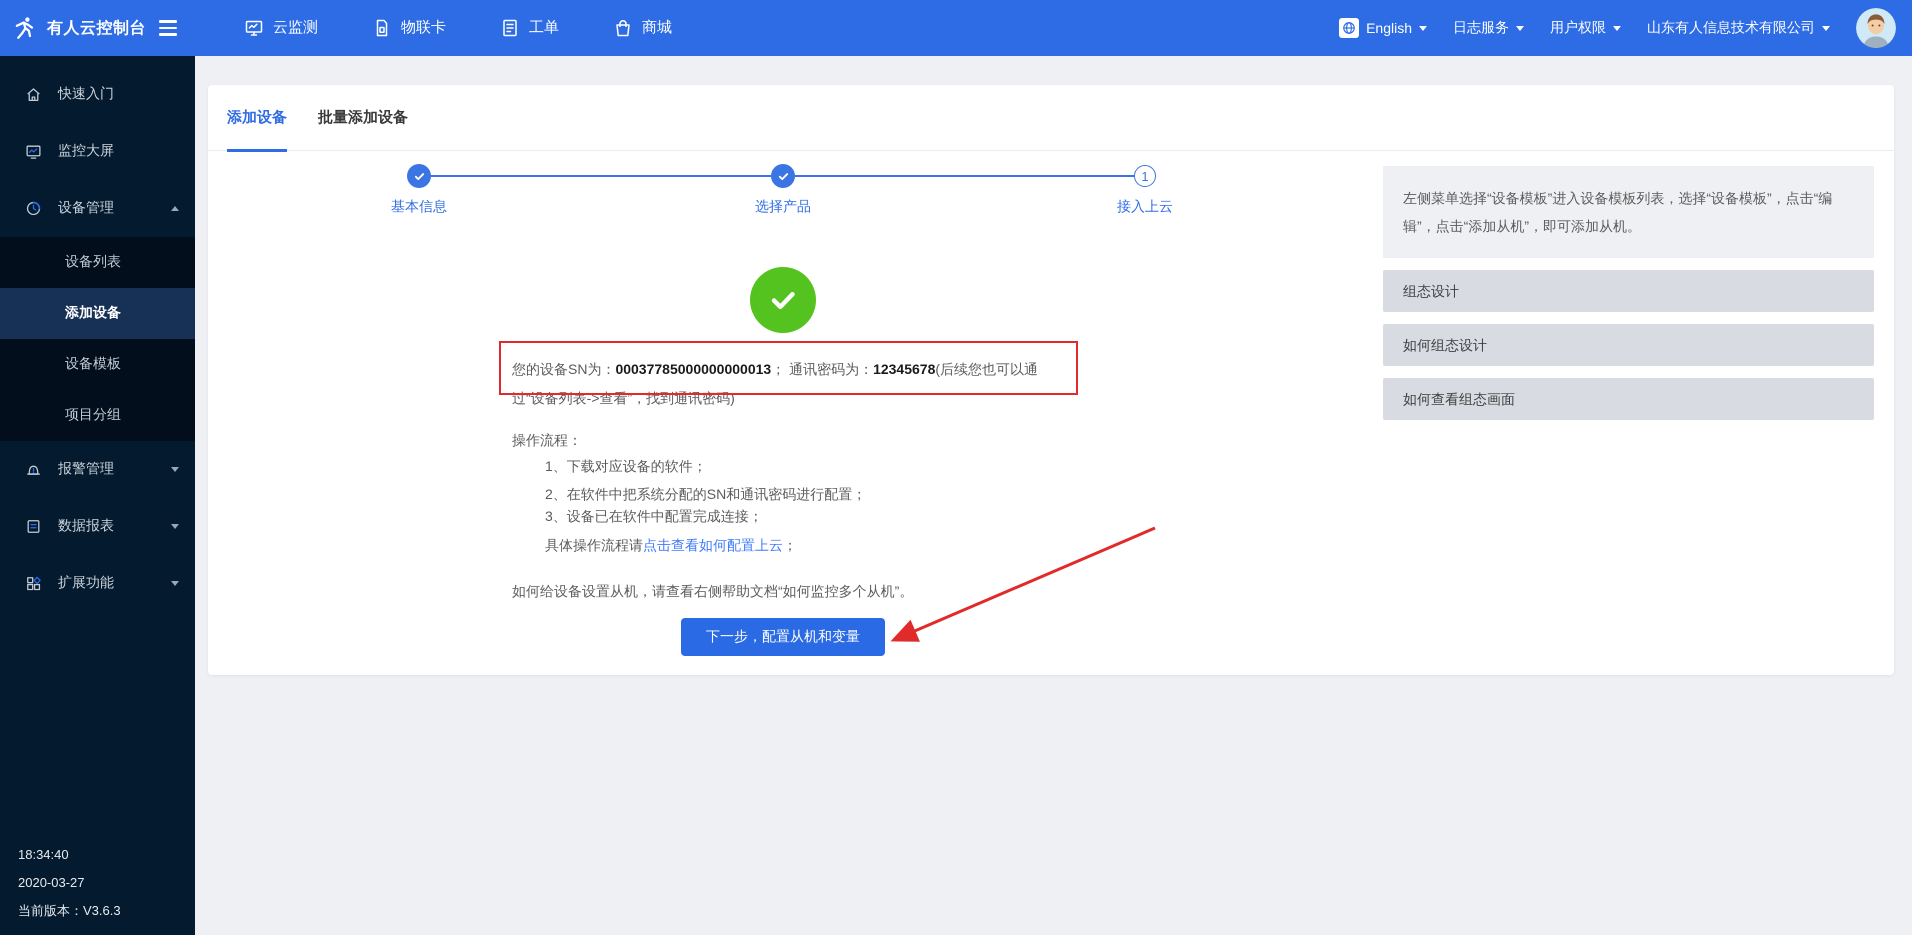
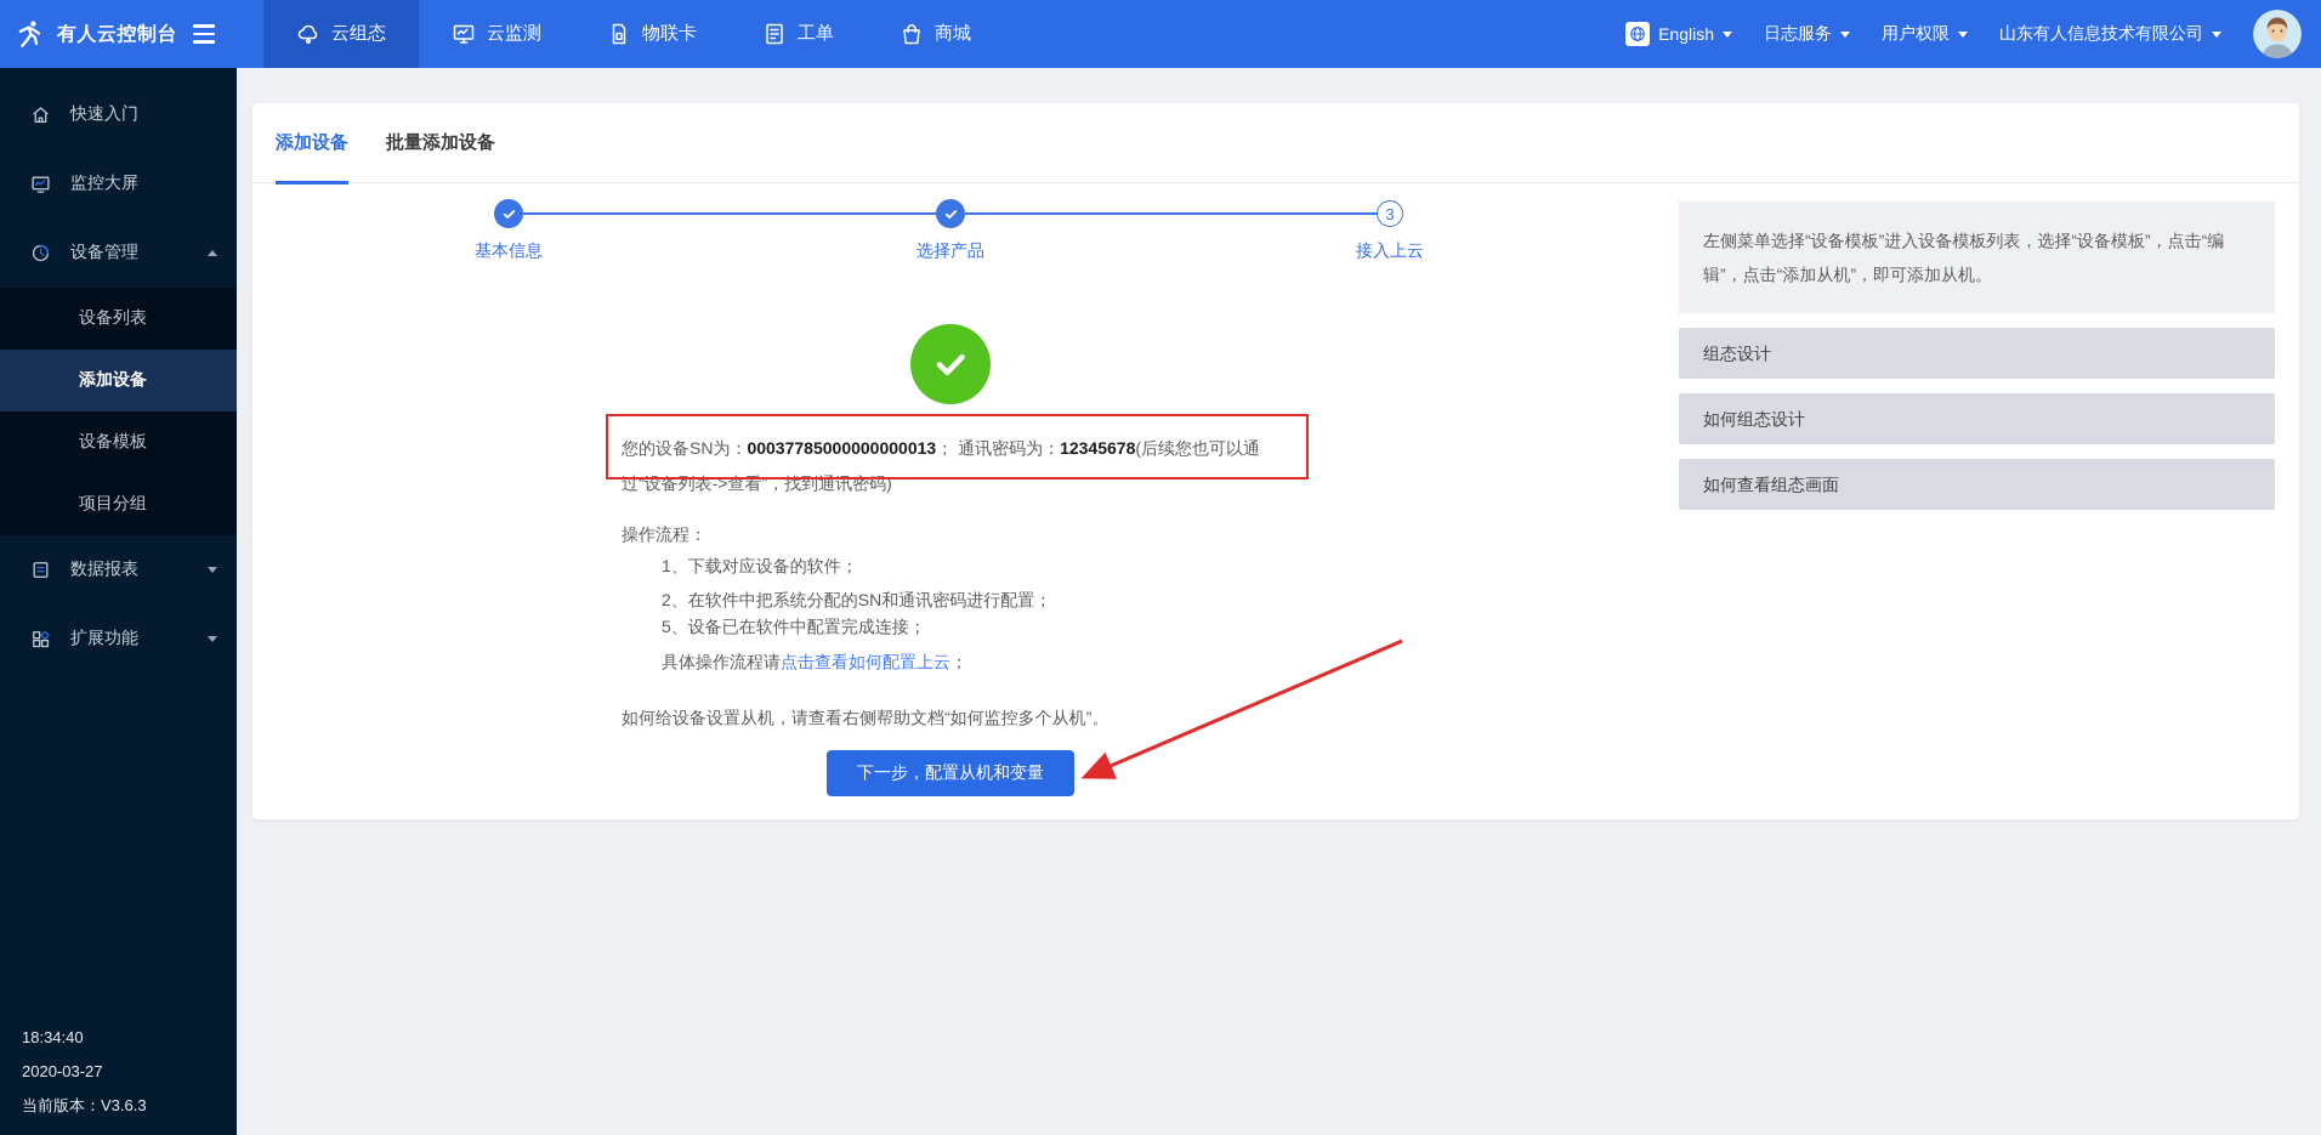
  有人云控制台
+ 云组态
  云监测
  物联卡
  工单
  商城
  English
  日志服务
  用户权限
  山东有人信息技术有限公司
  快速入门
  监控大屏
  设备管理
  设备列表
  添加设备
  设备模板
  项目分组
- 报警管理
  数据报表
  扩展功能
  18:34:40
  2020-03-27
  当前版本：V3.6.3
  添加设备
  批量添加设备
- 1
+ 3
  基本信息
  选择产品
  接入上云
  您的设备SN为：00037785000000000013； 通讯密码为：12345678(后续您也可以通
  过“设备列表->查看”，找到通讯密码)
  操作流程：
  1、下载对应设备的软件；
  2、在软件中把系统分配的SN和通讯密码进行配置；
- 3、设备已在软件中配置完成连接；
+ 5、设备已在软件中配置完成连接；
  具体操作流程请点击查看如何配置上云；
  如何给设备设置从机，请查看右侧帮助文档“如何监控多个从机”。
  下一步，配置从机和变量
  左侧菜单选择“设备模板”进入设备模板列表，选择“设备模板”，点击“编辑”，点击“添加从机”，即可添加从机。
  组态设计
  如何组态设计
  如何查看组态画面
